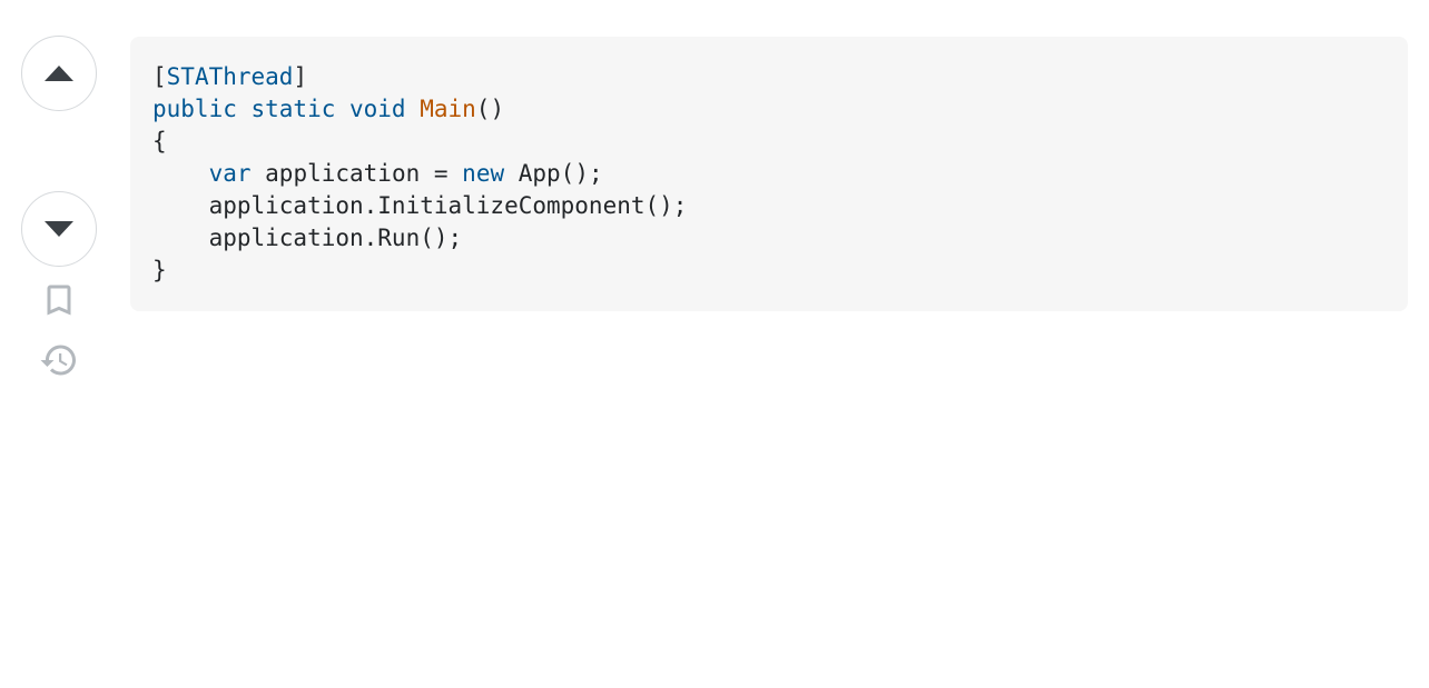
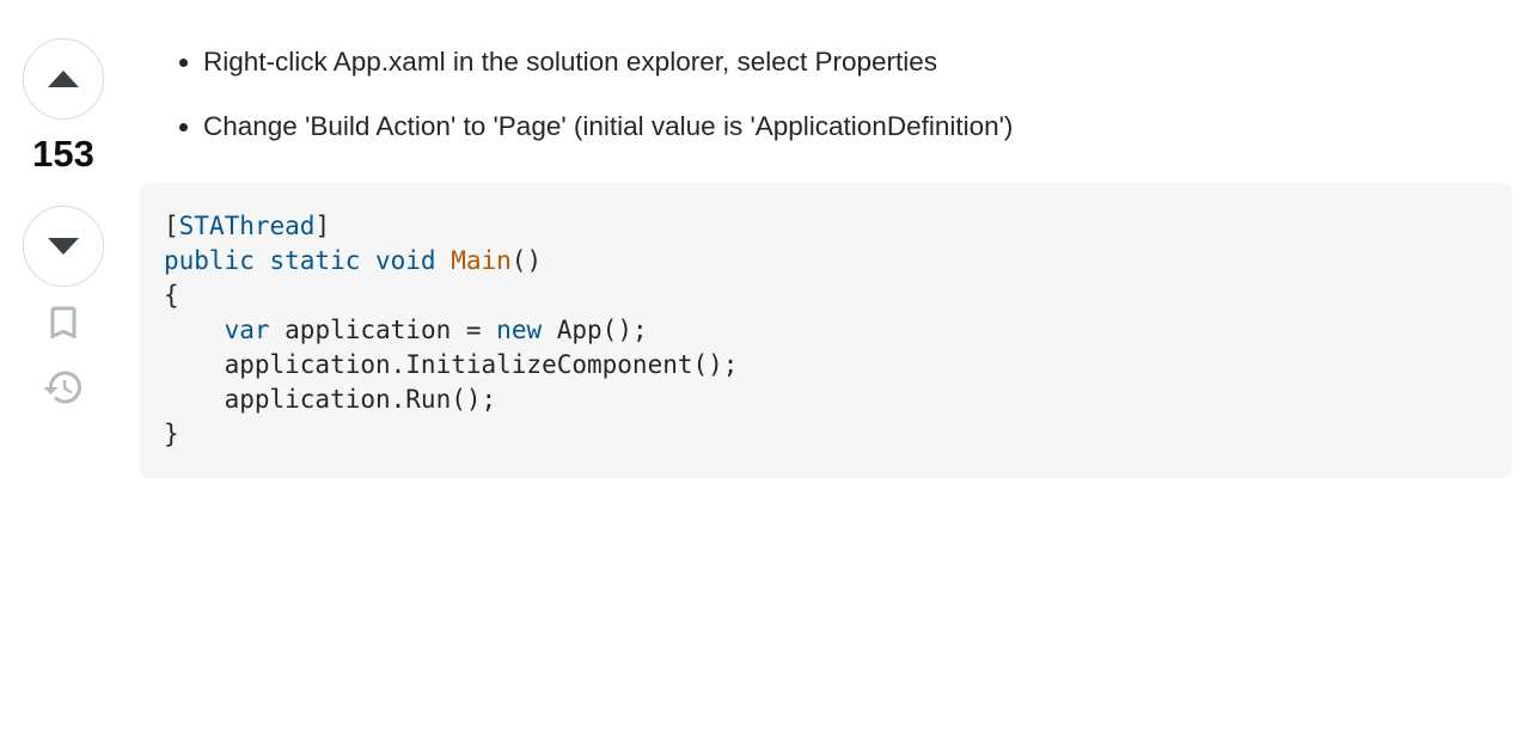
+ 153
+ Right-click App.xaml in the solution explorer, select Properties
+ Change 'Build Action' to 'Page' (initial value is 'ApplicationDefinition')
  [STAThread] public static void Main() { var application = new App(); application.InitializeComponent(); application.Run(); }
